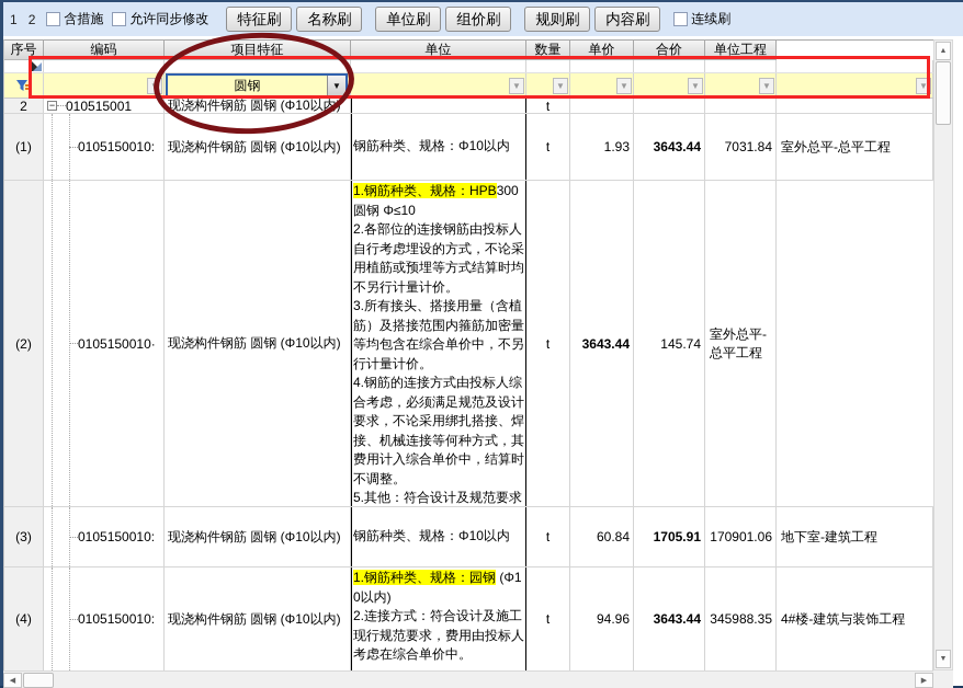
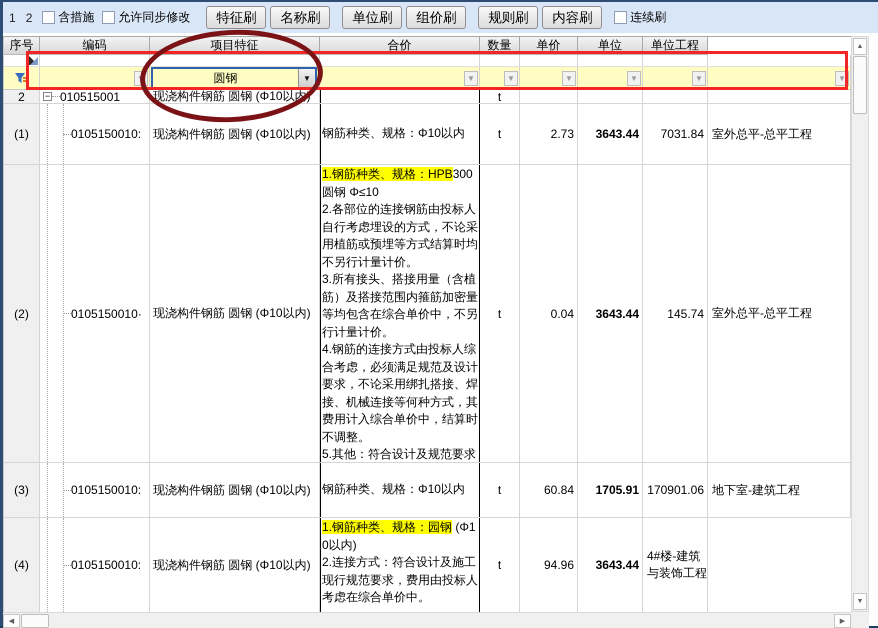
  1
  2
  含措施
  允许同步修改
  特征刷
  名称刷
  单位刷
  组价刷
  规则刷
  内容刷
  连续刷
  序号
  编码
  项目特征
- 单位
+ 合价
  数量
  单价
- 合价
+ 单位
  单位工程
  ▼
  圆钢
  ▼
  ▼
  ▼
  ▼
  ▼
  ▼
  ▼
  2
  −
  010515001
  现浇构件钢筋 圆钢 (Φ10以内)
  t
  (1)
  0105150010:
  现浇构件钢筋 圆钢 (Φ10以内)
  钢筋种类、规格：Φ10以内
  t
- 1.93
+ 2.73
  3643.44
  7031.84
  室外总平-总平工程
  (2)
  0105150010·
  现浇构件钢筋 圆钢 (Φ10以内)
  1.钢筋种类、规格：HPB300 圆钢 Φ≤10
  2.各部位的连接钢筋由投标人自行考虑埋设的方式，不论采用植筋或预埋等方式结算时均不另行计量计价。
  3.所有接头、搭接用量（含植筋）及搭接范围内箍筋加密量等均包含在综合单价中，不另行计量计价。
  4.钢筋的连接方式由投标人综合考虑，必须满足规范及设计要求，不论采用绑扎搭接、焊接、机械连接等何种方式，其费用计入综合单价中，结算时不调整。
  5.其他：符合设计及规范要求
  t
+ 0.04
  3643.44
  145.74
  室外总平-总平工程
  (3)
  0105150010:
  现浇构件钢筋 圆钢 (Φ10以内)
  钢筋种类、规格：Φ10以内
  t
  60.84
  1705.91
  170901.06
  地下室-建筑工程
  (4)
  0105150010:
  现浇构件钢筋 圆钢 (Φ10以内)
  1.钢筋种类、规格：园钢 (Φ10以内)
  2.连接方式：符合设计及施工现行规范要求，费用由投标人考虑在综合单价中。
  t
  94.96
  3643.44
- 345988.35
  4#楼-建筑与装饰工程
